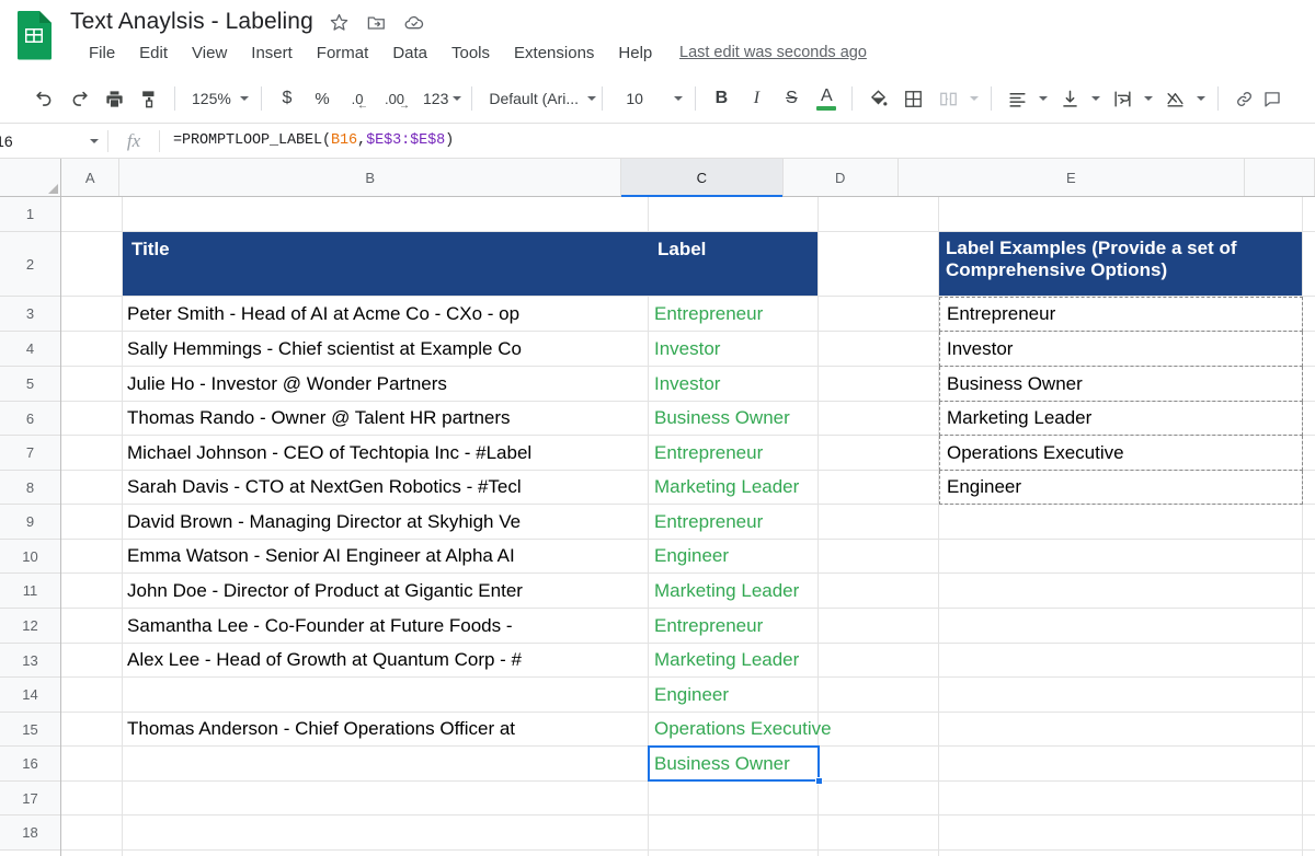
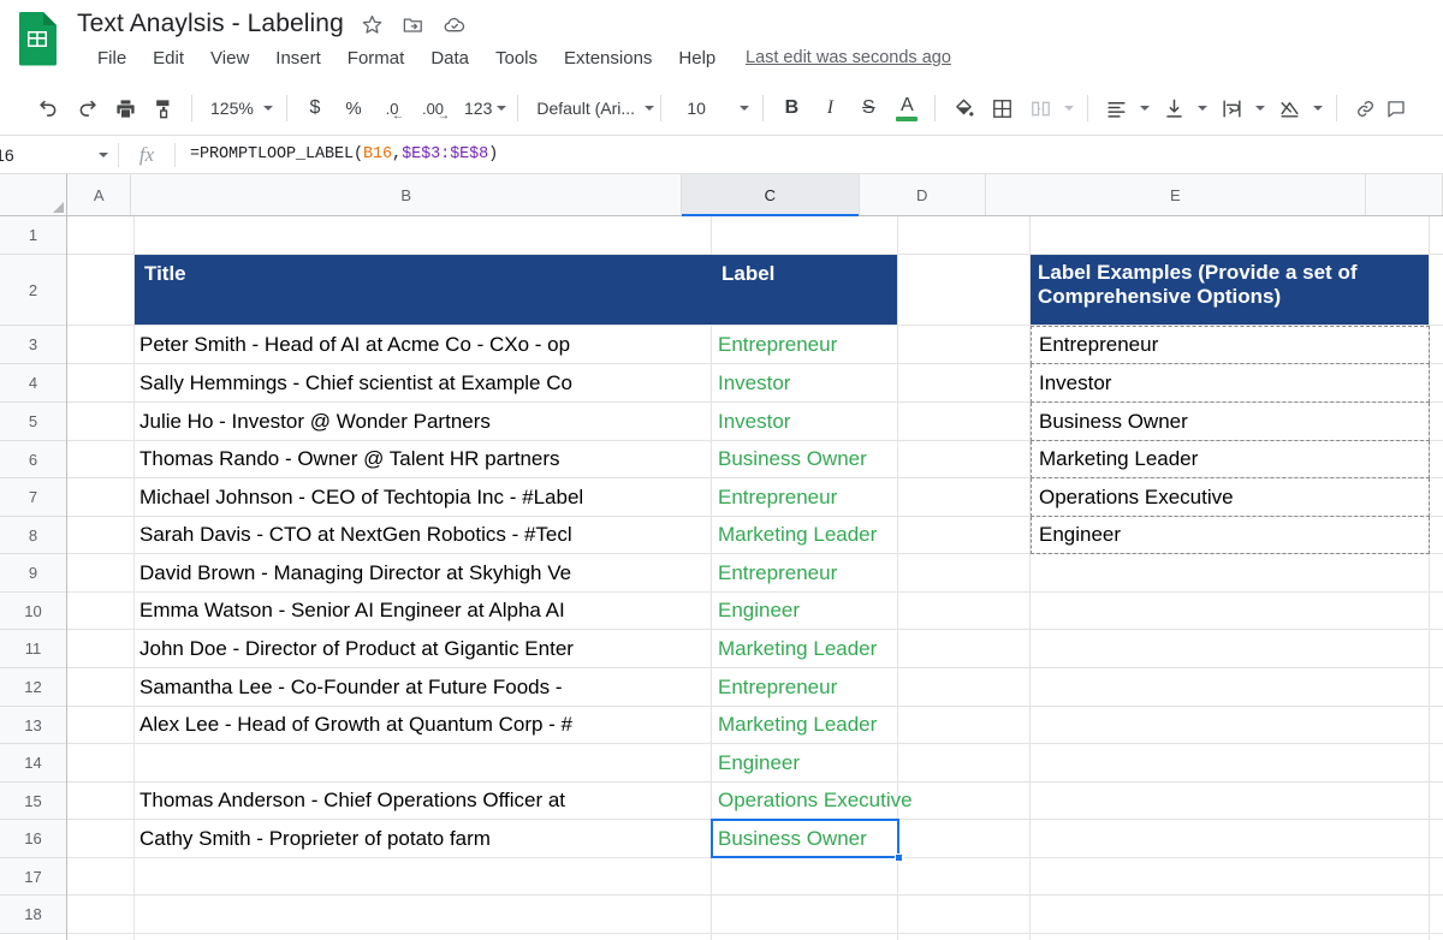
  Text Anaylsis - Labeling
  File
  Edit
  View
  Insert
  Format
  Data
  Tools
  Extensions
  Help
  Last edit was seconds ago
  125%
  $
  %
  .0
  ←
  .00
  →
  123
  Default (Ari...
  10
  B
  I
  S
  A
  fx
  =PROMPTLOOP_LABEL(
  B16
  ,
  $E$3:$E$8
  )
  A
  B
  C
  D
  E
  1
  2
  3
  4
  5
  6
  7
  8
  9
  10
  11
  12
  13
  14
  15
  16
  17
  18
  Title
  Label
  Label Examples (Provide a set of
  Comprehensive Options)
  Peter Smith - Head of AI at Acme Co - CXo - op
  Sally Hemmings - Chief scientist at Example Co
  Julie Ho - Investor @ Wonder Partners
  Thomas Rando - Owner @ Talent HR partners
  Michael Johnson - CEO of Techtopia Inc - #Label
  Sarah Davis - CTO at NextGen Robotics - #Tecl
  David Brown - Managing Director at Skyhigh Ve
  Emma Watson - Senior AI Engineer at Alpha AI
  John Doe - Director of Product at Gigantic Enter
  Samantha Lee - Co-Founder at Future Foods -
  Alex Lee - Head of Growth at Quantum Corp - #
  Thomas Anderson - Chief Operations Officer at
+ Cathy Smith - Proprieter of potato farm
  Entrepreneur
  Investor
  Investor
  Business Owner
  Entrepreneur
  Marketing Leader
  Entrepreneur
  Engineer
  Marketing Leader
  Entrepreneur
  Marketing Leader
  Engineer
  Operations Executive
  Business Owner
  Entrepreneur
  Investor
  Business Owner
  Marketing Leader
  Operations Executive
  Engineer
